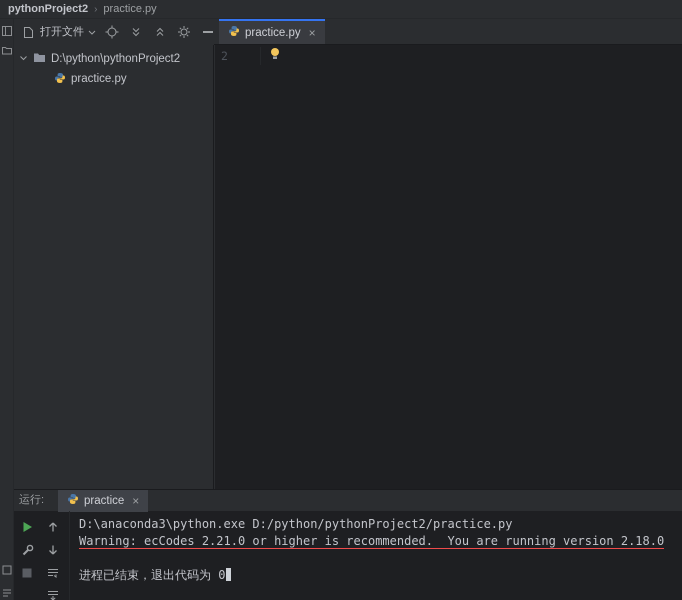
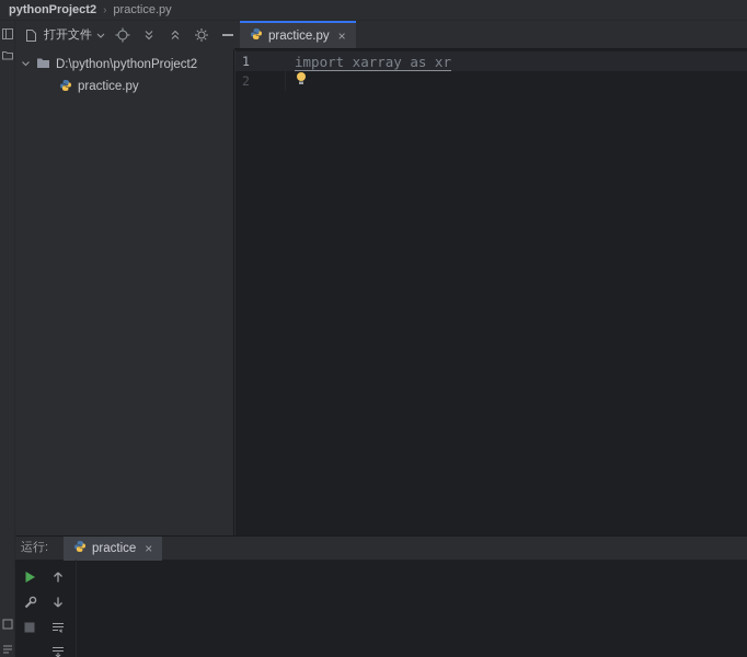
  pythonProject2
  ›
  practice.py
  打开文件
  practice.py
  ×
  D:\python\pythonProject2
  practice.py
+ 1
+ import xarray as xr
  2
  运行:
  practice
  ×
- D:\anaconda3\python.exe D:/python/pythonProject2/practice.py
- Warning: ecCodes 2.21.0 or higher is recommended. You are running version 2.18.0
- 进程已结束，退出代码为 0
